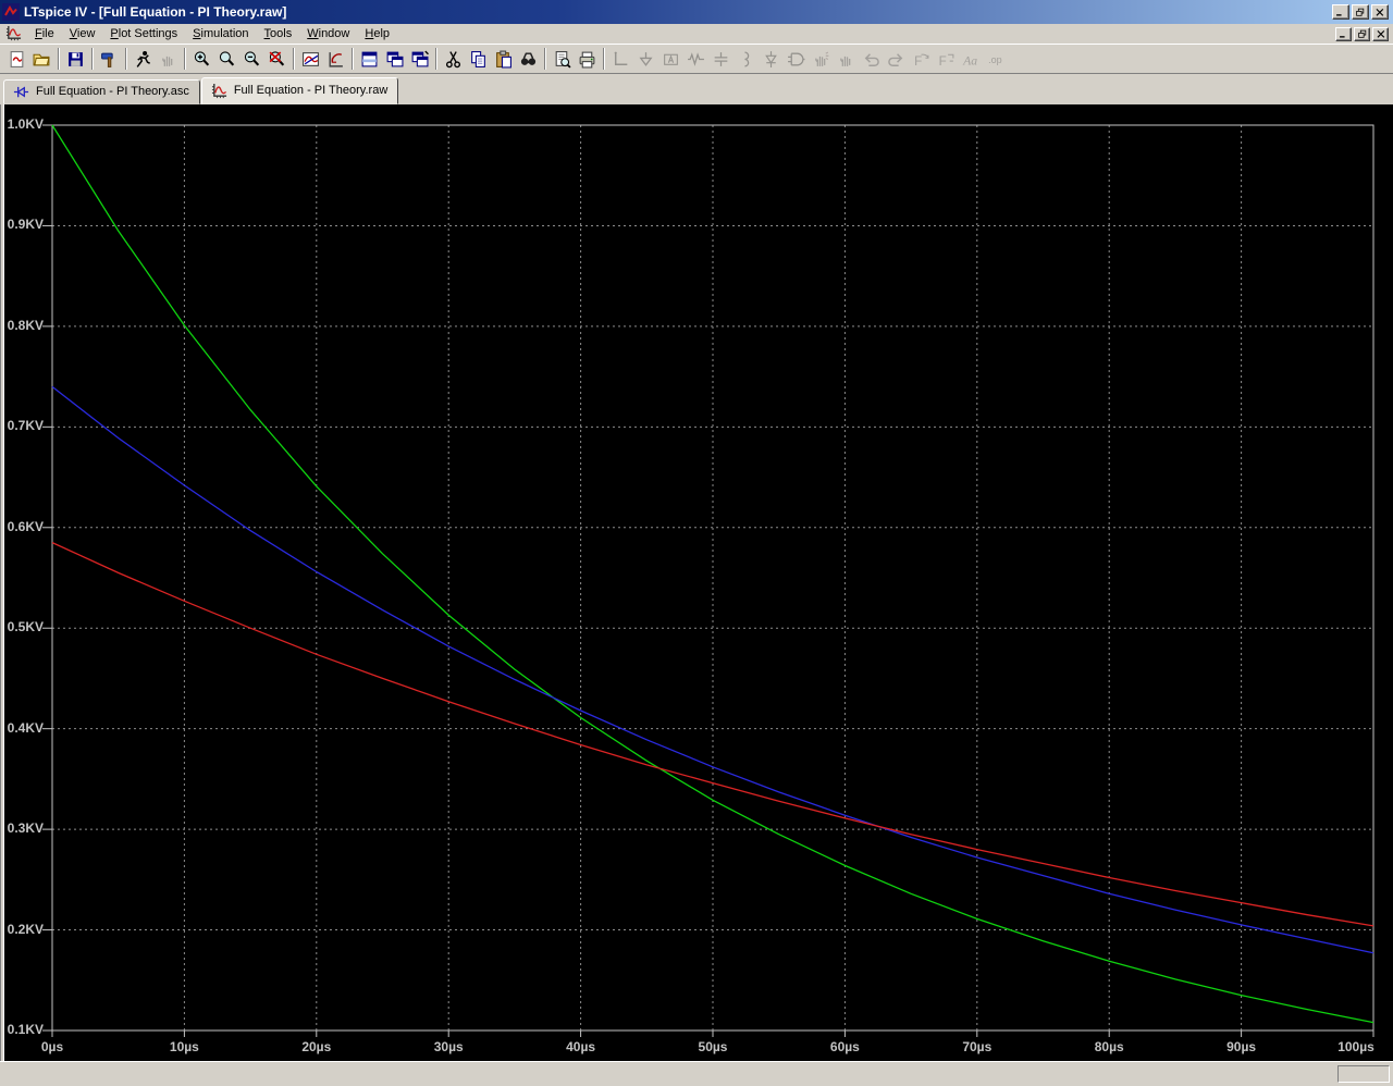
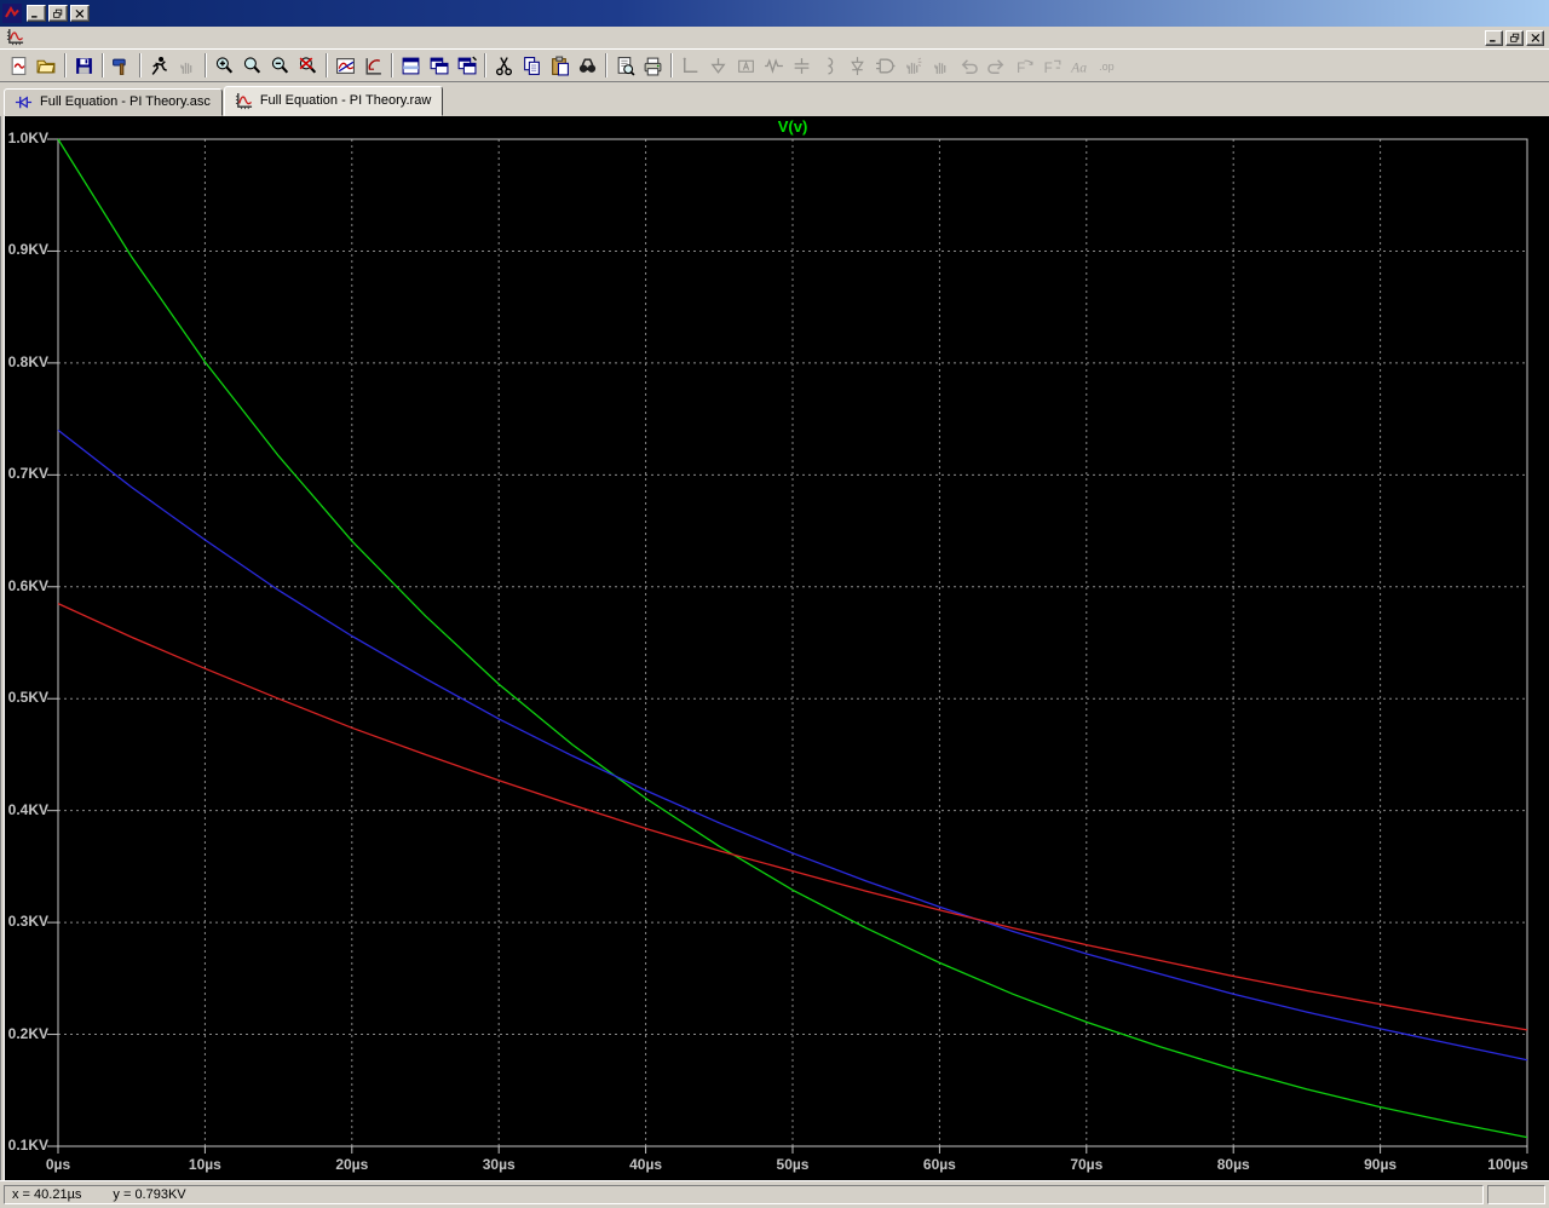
- LTspice IV - [Full Equation - PI Theory.raw]
- File
- View
- Plot Settings
- Simulation
- Tools
- Window
- Help
  F
  F
  Aa
  .op
  Full Equation - PI Theory.asc
  Full Equation - PI Theory.raw
+ V(v)
  1.0KV
  0.9KV
  0.8KV
  0.7KV
  0.6KV
  0.5KV
  0.4KV
  0.3KV
  0.2KV
  0.1KV
  0µs
  10µs
  20µs
  30µs
  40µs
  50µs
  60µs
  70µs
  80µs
  90µs
  100µs
+ x = 40.21µs
+ y = 0.793KV
